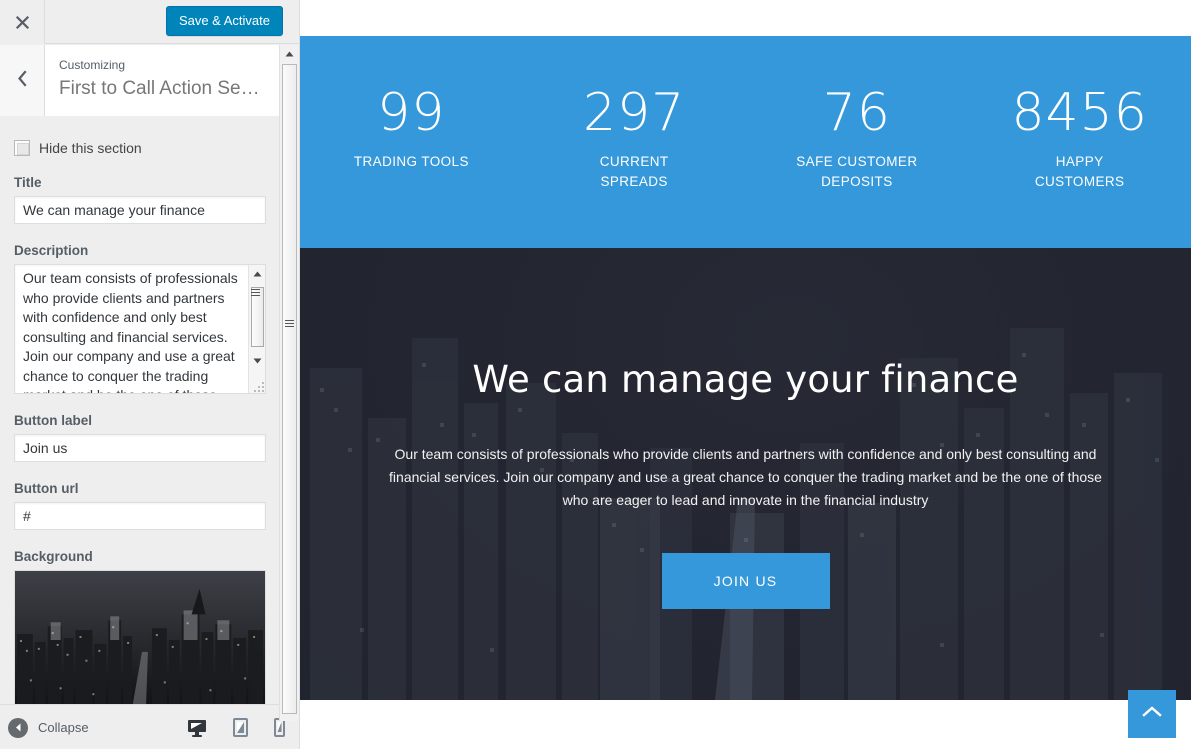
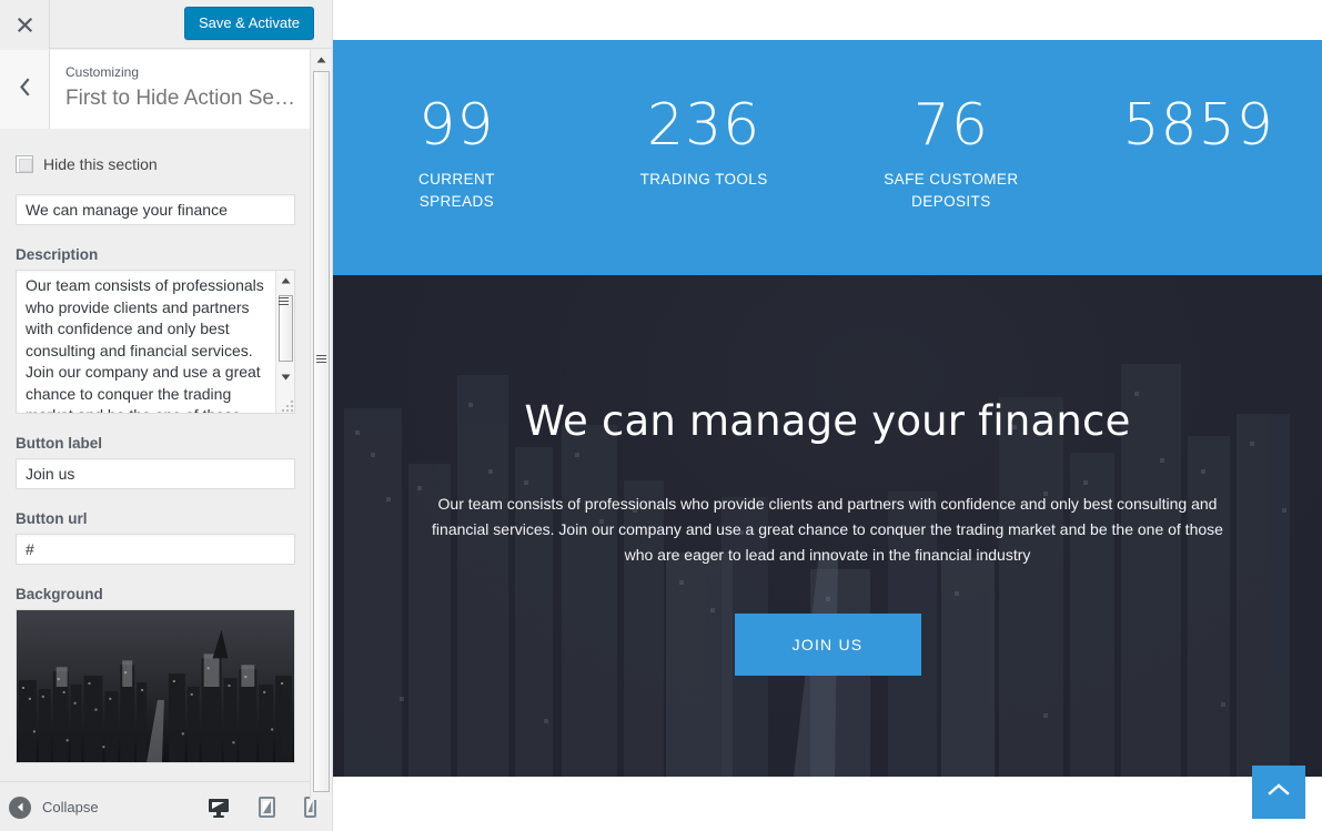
  Save & Activate
  Customizing
- First to Call Action Se…
+ First to Hide Action Se…
  Hide this section
- Title
  We can manage your finance
  Description
  Button label
  Join us
  Button url
  #
  Background
  Collapse
  99
- TRADING TOOLS
+ CURRENT SPREADS
- 297
+ 236
- CURRENT SPREADS
+ TRADING TOOLS
  76
  SAFE CUSTOMER DEPOSITS
- 8456
+ 5859
- HAPPY CUSTOMERS
  We can manage your finance
  Our team consists of professionals who provide clients and partners with confidence and only best consulting and financial services. Join our company and use a great chance to conquer the trading market and be the one of those who are eager to lead and innovate in the financial industry
  JOIN US
